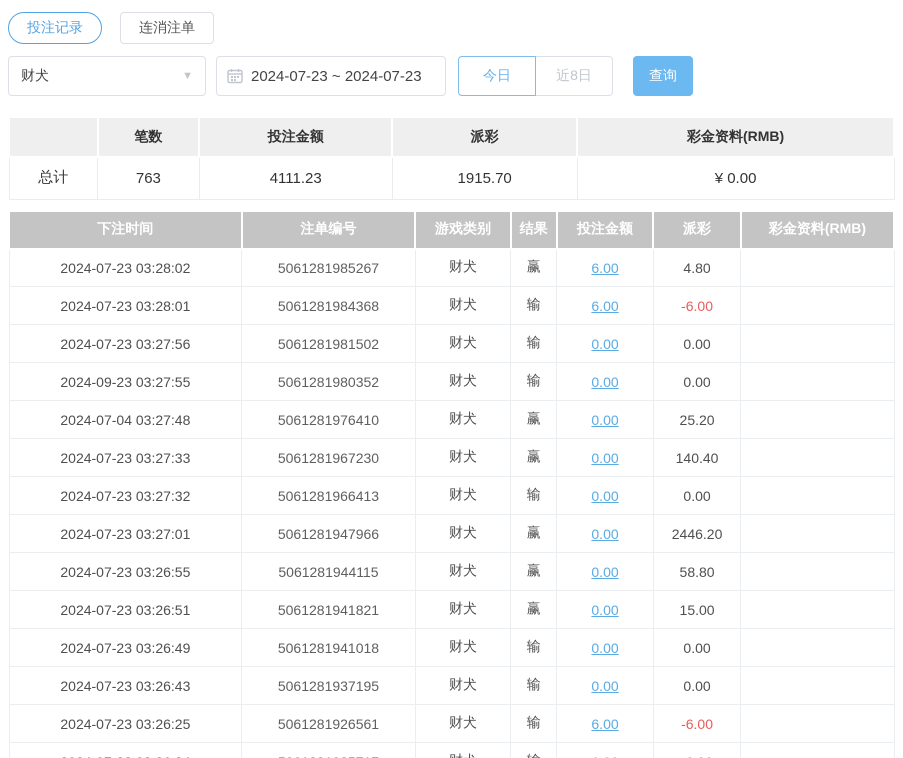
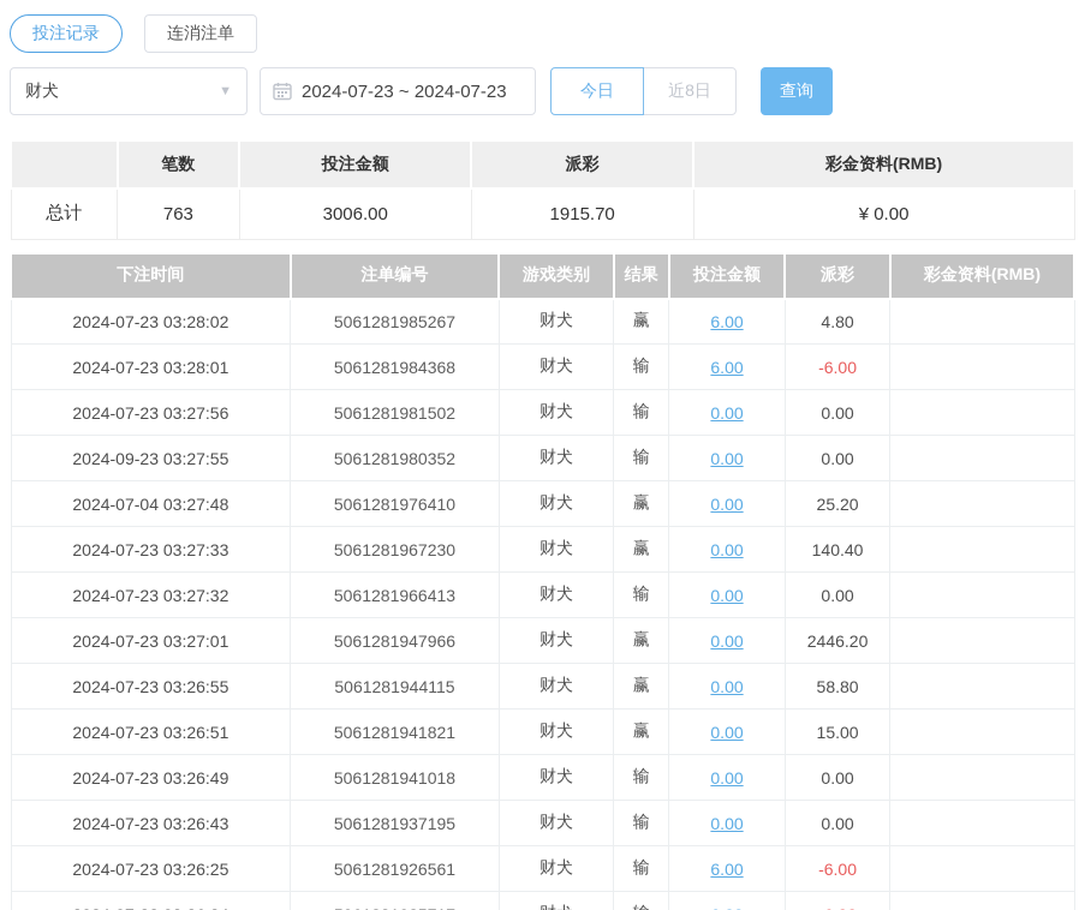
  投注记录
  连消注单
  财犬
  ▼
  2024-07-23 ~ 2024-07-23
  今日
  近8日
  查询
  	笔数	投注金额	派彩	彩金资料(RMB)
- 总计	763	4111.23	1915.70	¥ 0.00
+ 总计	763	3006.00	1915.70	¥ 0.00
  下注时间	注单编号	游戏类别	结果	投注金额	派彩	彩金资料(RMB)
  2024-07-23 03:28:02	5061281985267	财犬	赢	6.00	4.80
  2024-07-23 03:28:01	5061281984368	财犬	输	6.00	-6.00
  2024-07-23 03:27:56	5061281981502	财犬	输	0.00	0.00
  2024-09-23 03:27:55	5061281980352	财犬	输	0.00	0.00
  2024-07-04 03:27:48	5061281976410	财犬	赢	0.00	25.20
  2024-07-23 03:27:33	5061281967230	财犬	赢	0.00	140.40
  2024-07-23 03:27:32	5061281966413	财犬	输	0.00	0.00
  2024-07-23 03:27:01	5061281947966	财犬	赢	0.00	2446.20
  2024-07-23 03:26:55	5061281944115	财犬	赢	0.00	58.80
  2024-07-23 03:26:51	5061281941821	财犬	赢	0.00	15.00
  2024-07-23 03:26:49	5061281941018	财犬	输	0.00	0.00
  2024-07-23 03:26:43	5061281937195	财犬	输	0.00	0.00
  2024-07-23 03:26:25	5061281926561	财犬	输	6.00	-6.00
